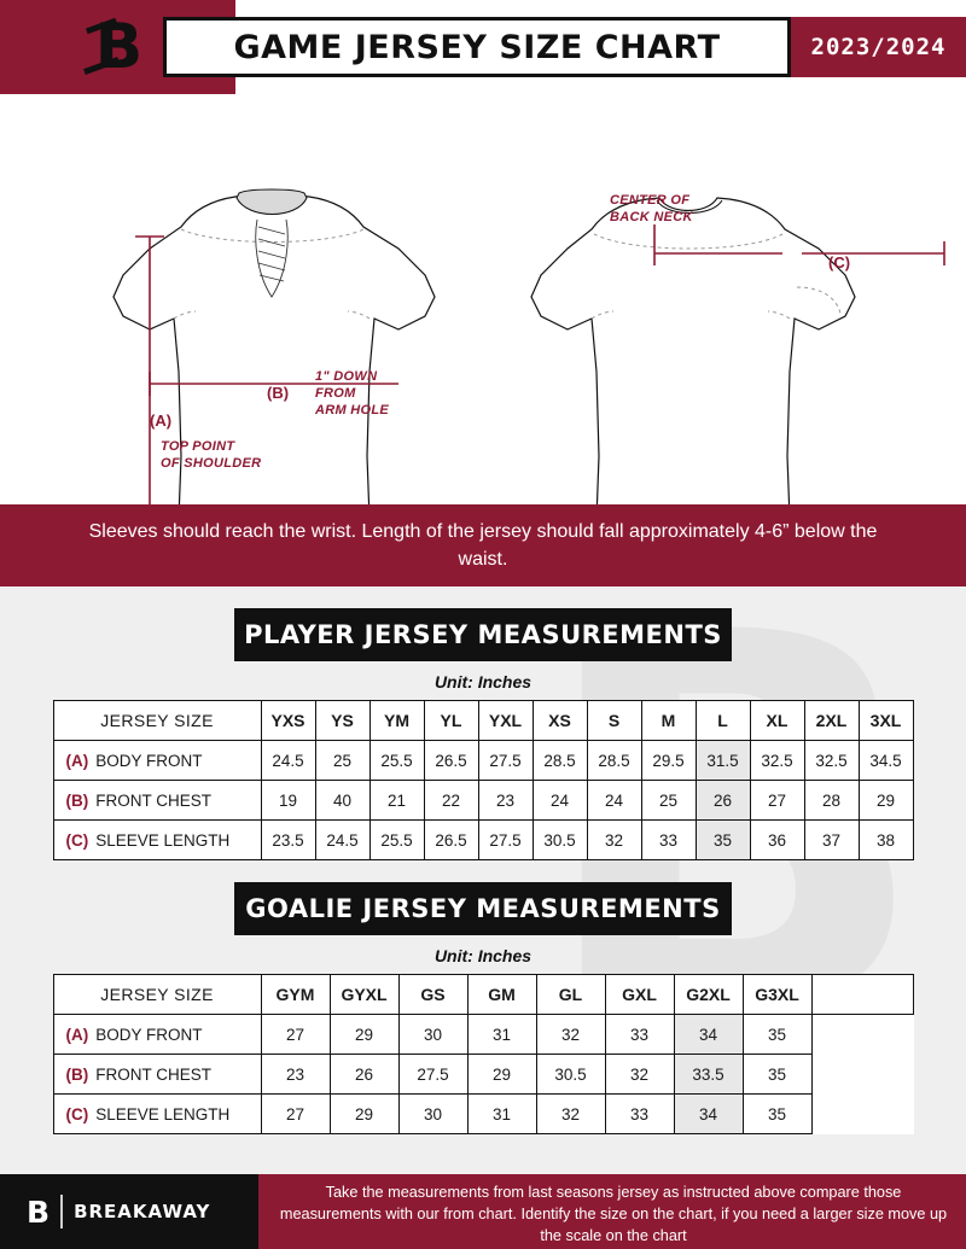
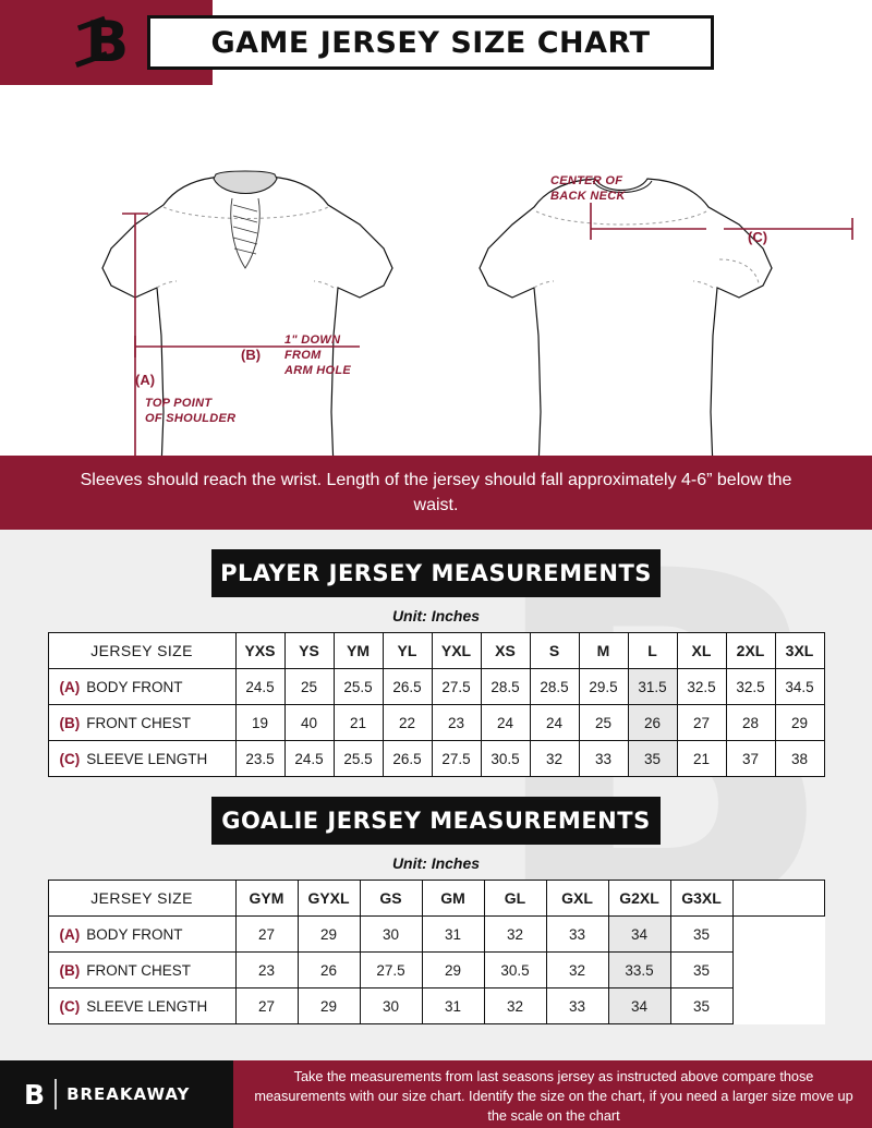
  B
  GAME JERSEY SIZE CHART
- 2023/2024
  CENTER OF
  BACK NECK
  1" DOWN
  FROM
  ARM HOLE
  TOP POINT
  OF SHOULDER
  (A)
  (B)
  (C)
  Sleeves should reach the wrist. Length of the jersey should fall approximately 4-6” below the waist.
  PLAYER JERSEY MEASUREMENTS
  Unit: Inches
  JERSEY SIZE	YXS	YS	YM	YL	YXL	XS	S	M	L	XL	2XL	3XL
  (A) BODY FRONT	24.5	25	25.5	26.5	27.5	28.5	28.5	29.5	31.5	32.5	32.5	34.5
  (B) FRONT CHEST	19	40	21	22	23	24	24	25	26	27	28	29
- (C) SLEEVE LENGTH	23.5	24.5	25.5	26.5	27.5	30.5	32	33	35	36	37	38
+ (C) SLEEVE LENGTH	23.5	24.5	25.5	26.5	27.5	30.5	32	33	35	21	37	38
  GOALIE JERSEY MEASUREMENTS
  Unit: Inches
  JERSEY SIZE	GYM	GYXL	GS	GM	GL	GXL	G2XL	G3XL
  (A) BODY FRONT	27	29	30	31	32	33	34	35
  (B) FRONT CHEST	23	26	27.5	29	30.5	32	33.5	35
  (C) SLEEVE LENGTH	27	29	30	31	32	33	34	35
  B
  BREAKAWAY
- Take the measurements from last seasons jersey as instructed above compare those measurements with our from chart. Identify the size on the chart, if you need a larger size move up the scale on the chart
+ Take the measurements from last seasons jersey as instructed above compare those measurements with our size chart. Identify the size on the chart, if you need a larger size move up the scale on the chart
